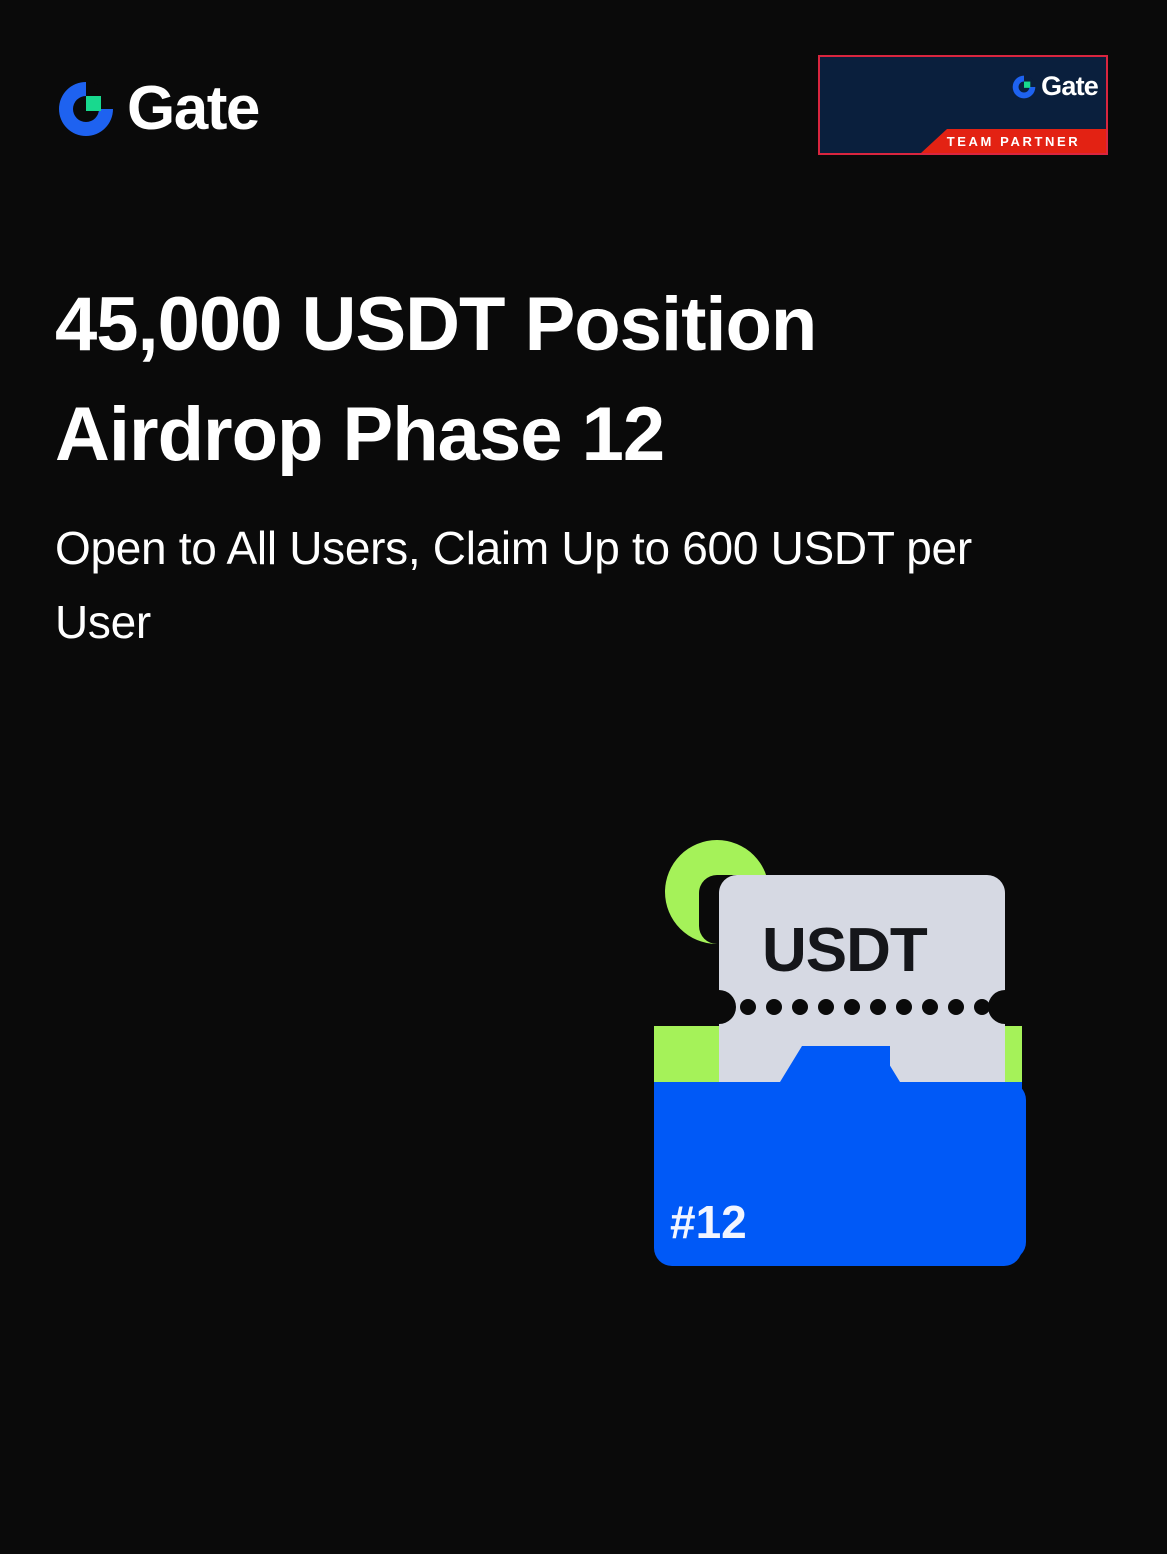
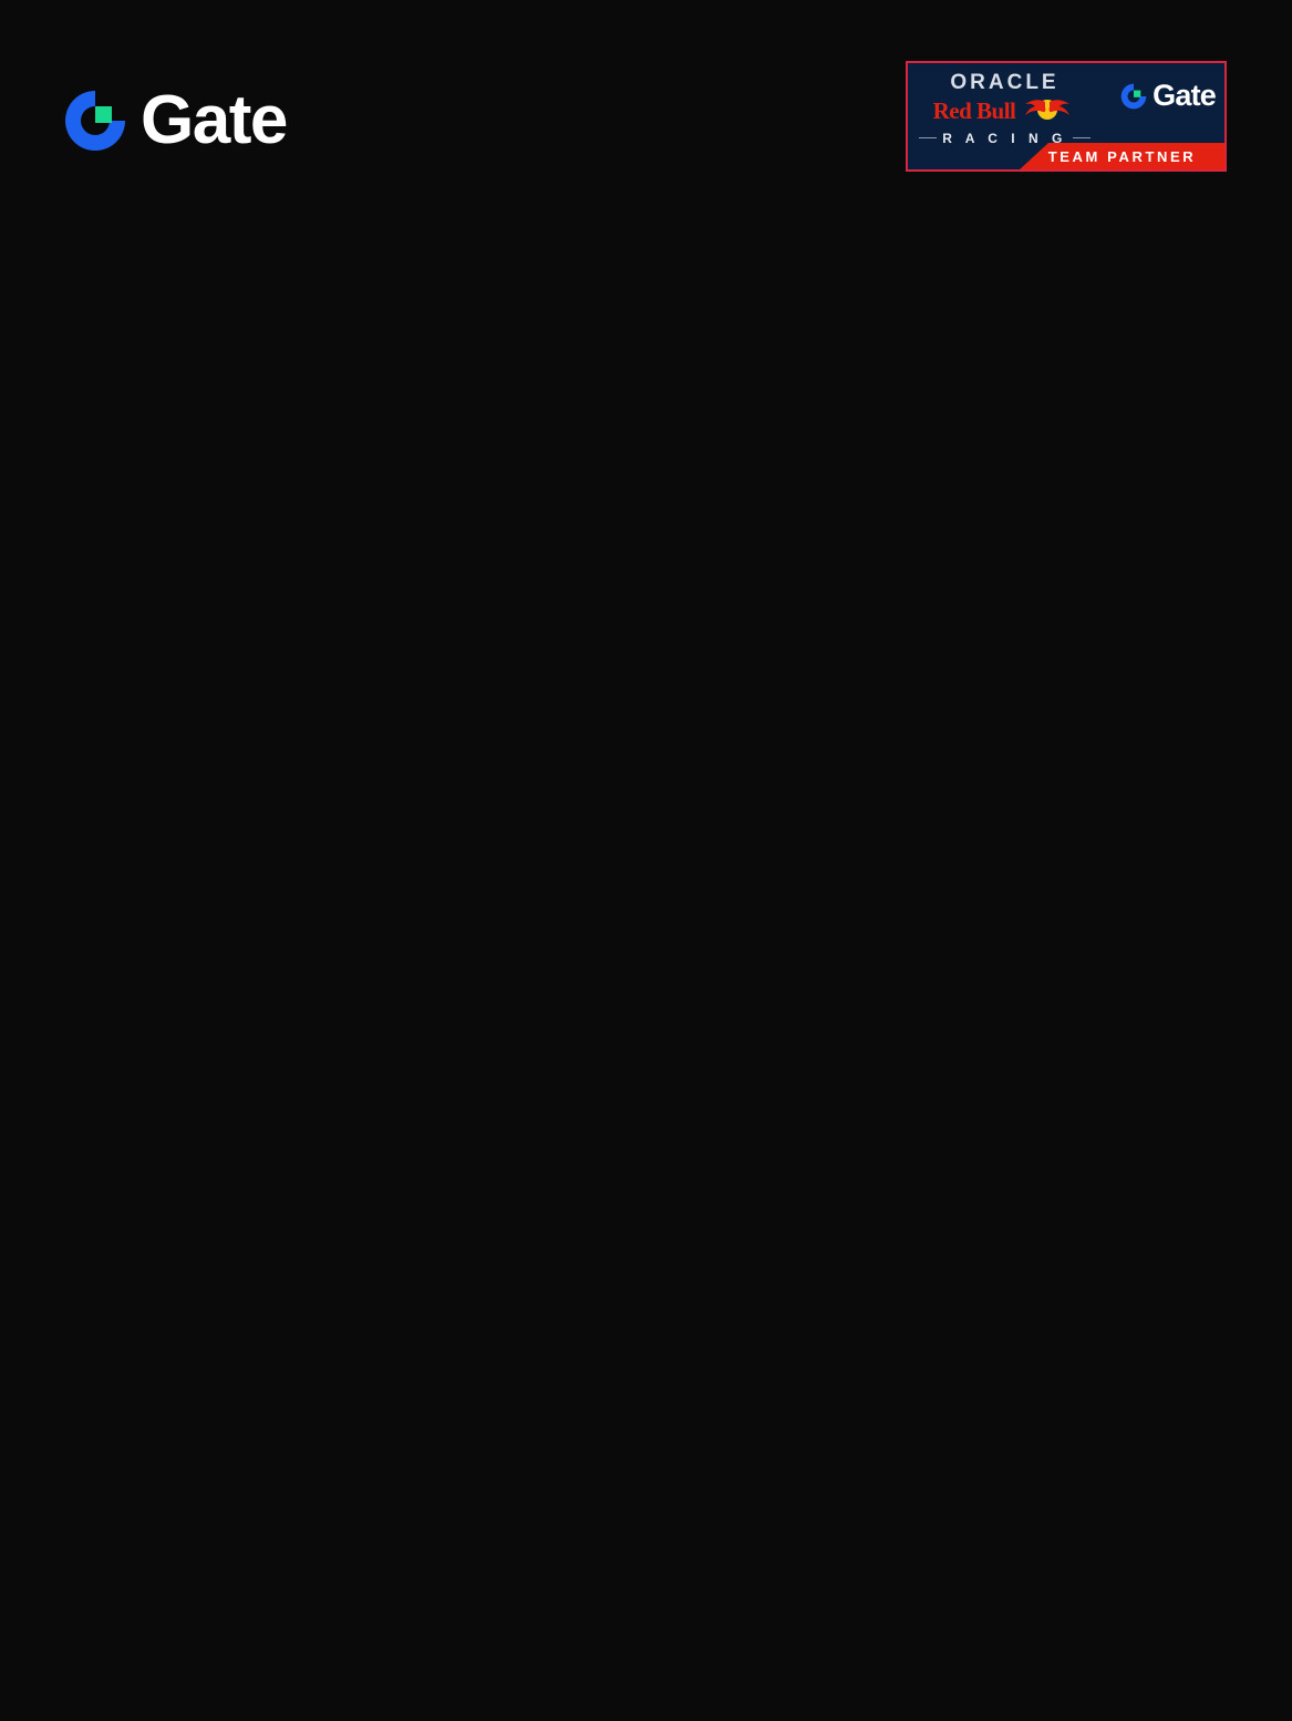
  Gate
+ ORACLE
+ Red Bull
+ R A C I N G
  Gate
  TEAM PARTNER
- 45,000 USDT Position Airdrop Phase 12
- Open to All Users, Claim Up to 600 USDT per User
- USDT
- #12
